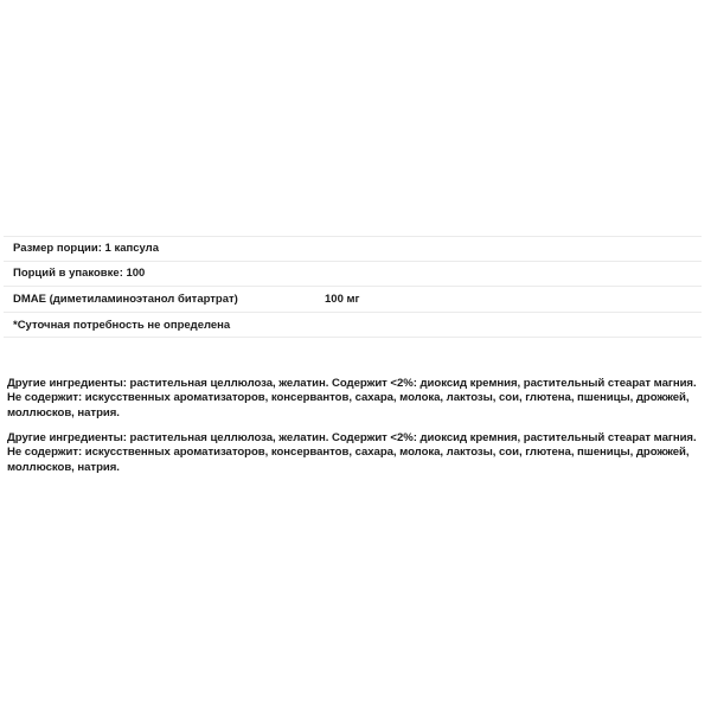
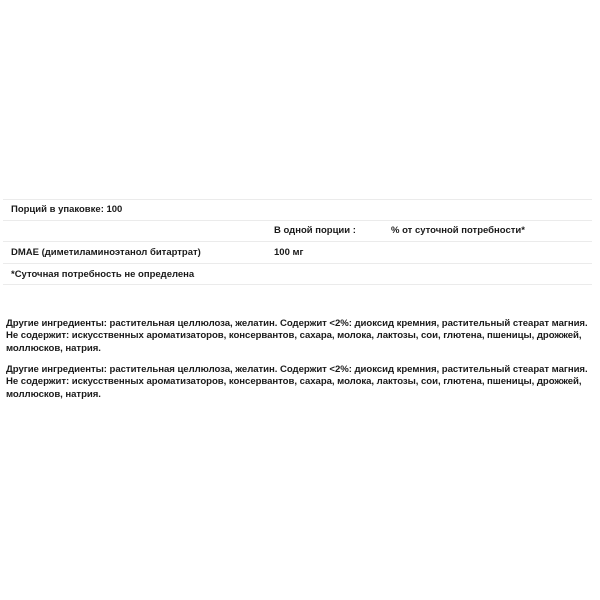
- Размер порции: 1 капсула
  Порций в упаковке: 100
+ В одной порции :
+ % от суточной потребности*
  DMAE (диметиламиноэтанол битартрат)
  100 мг
  *Суточная потребность не определена
  Другие ингредиенты: растительная целлюлоза, желатин. Содержит <2%: диоксид кремния, растительный стеарат магния.
  Не содержит: искусственных ароматизаторов, консервантов, сахара, молока, лактозы, сои, глютена, пшеницы, дрожжей,
  моллюсков, натрия.
  Другие ингредиенты: растительная целлюлоза, желатин. Содержит <2%: диоксид кремния, растительный стеарат магния.
  Не содержит: искусственных ароматизаторов, консервантов, сахара, молока, лактозы, сои, глютена, пшеницы, дрожжей,
  моллюсков, натрия.
